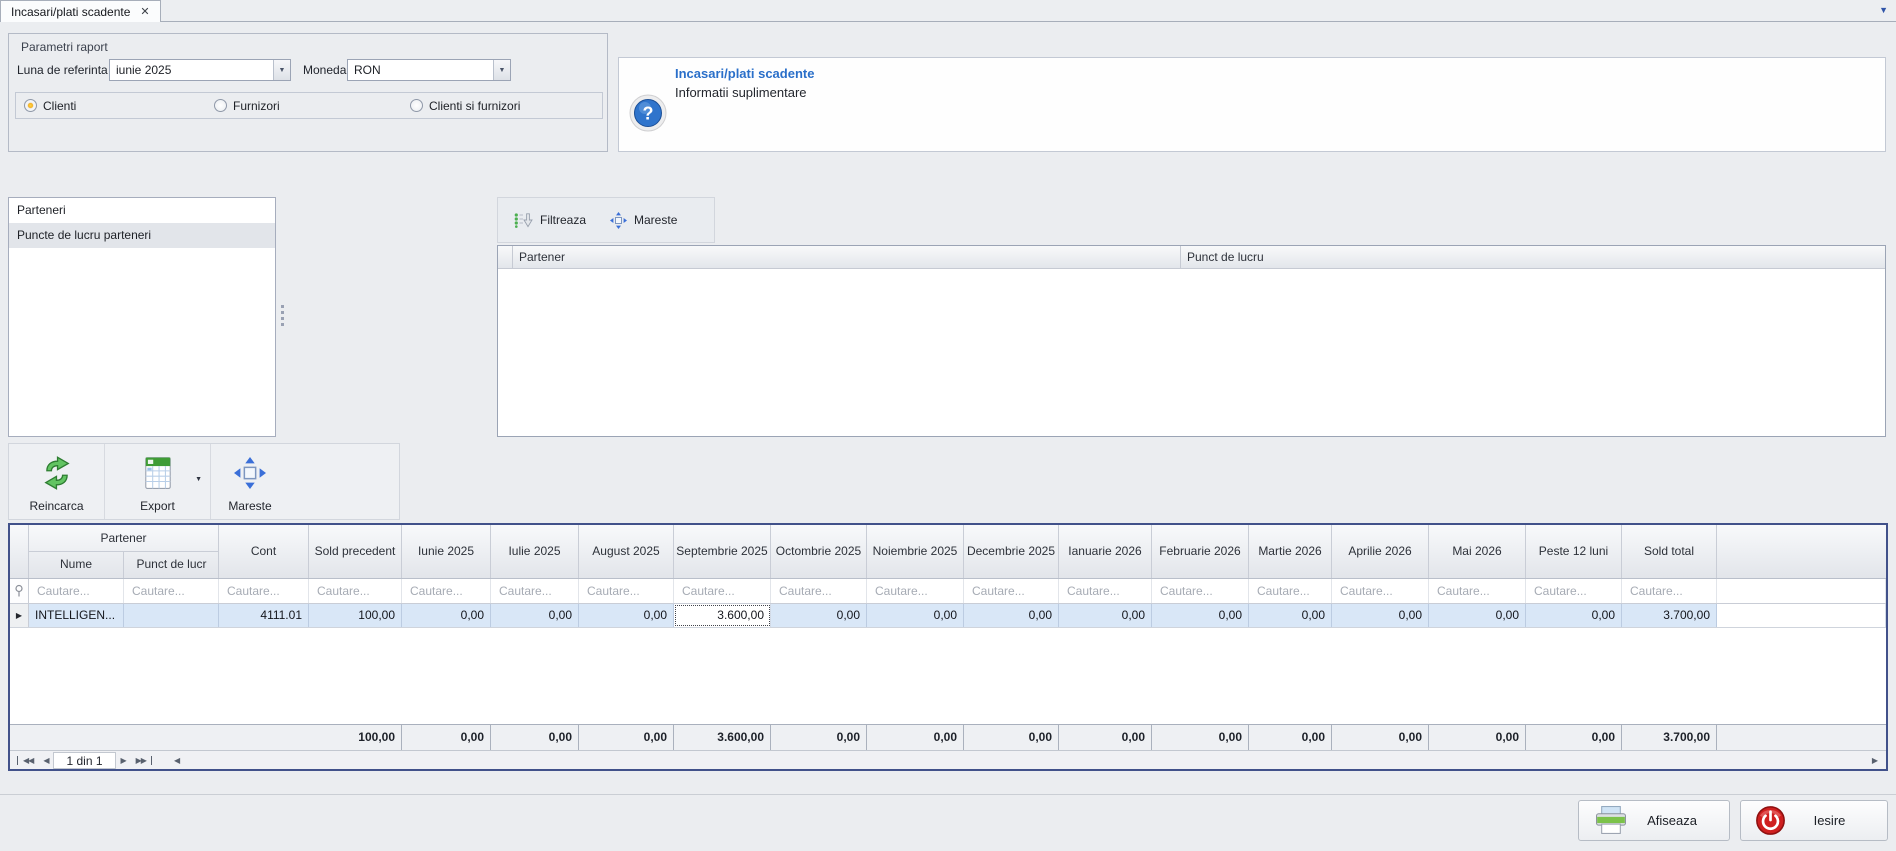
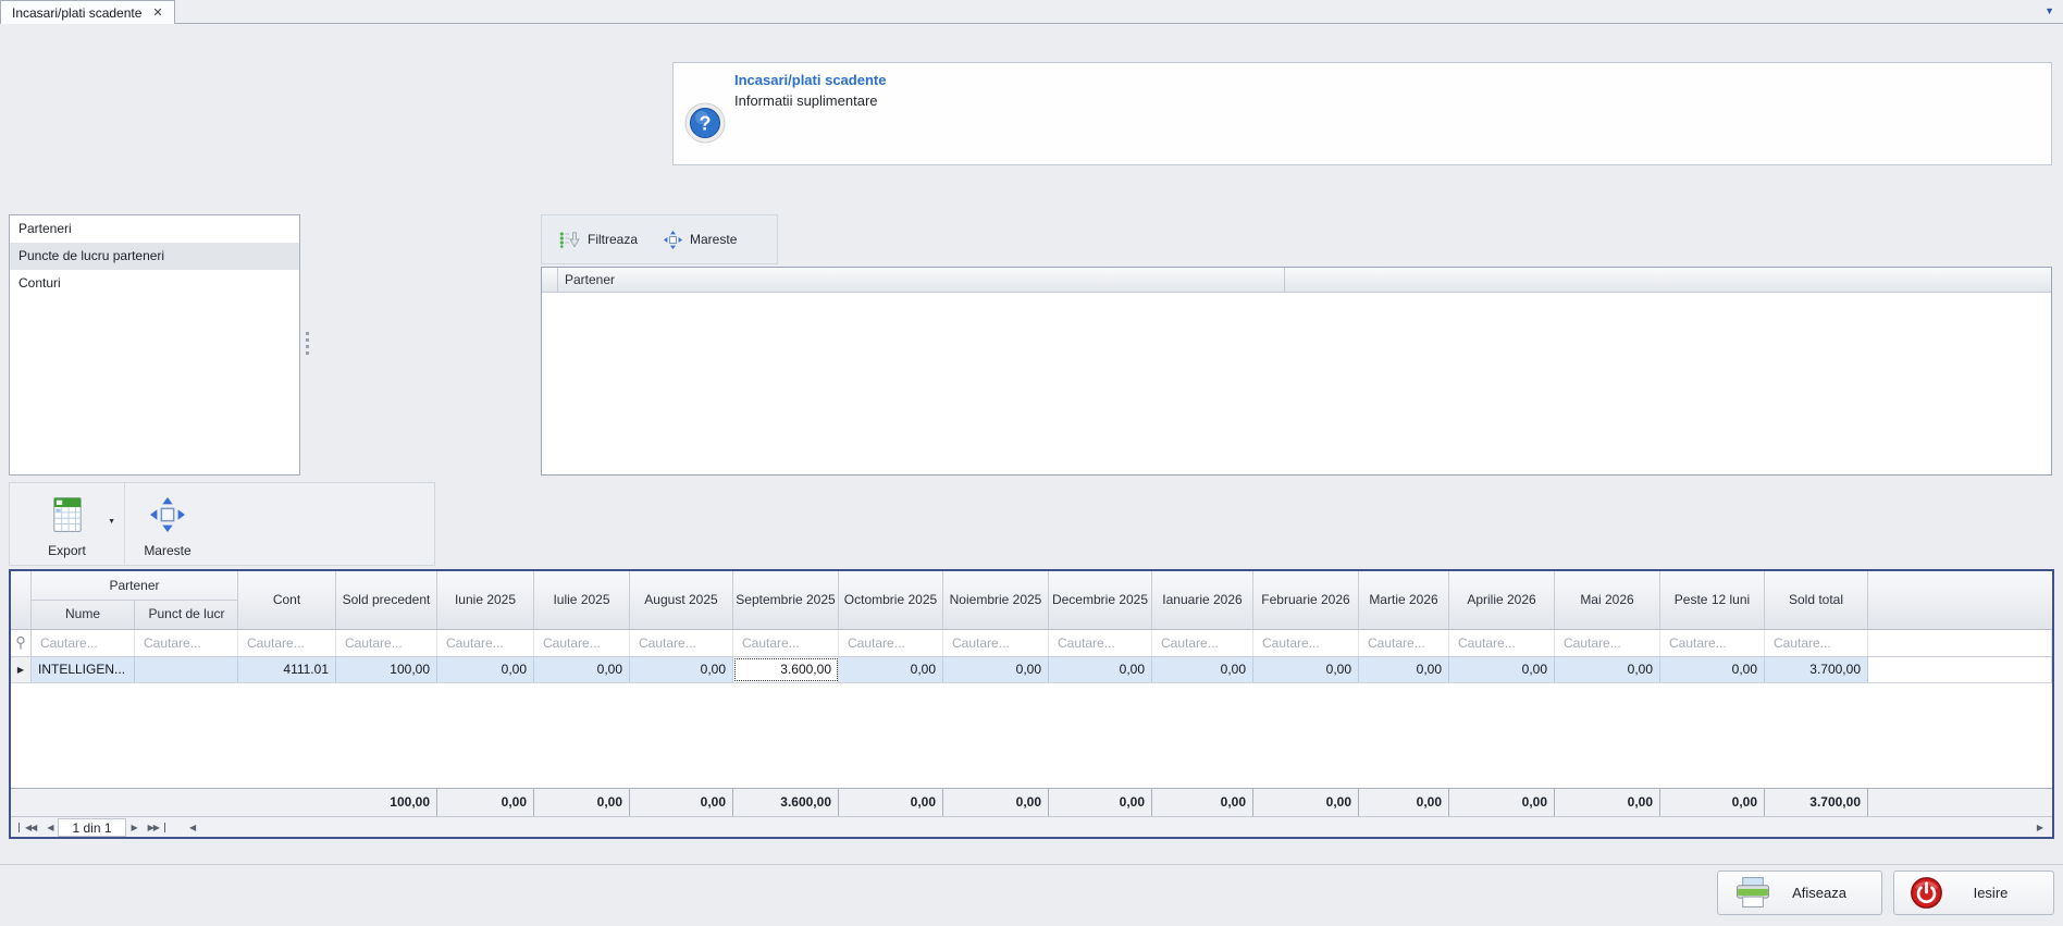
  Incasari/plati scadente
  ✕
  ▼
- Parametri raport
- Luna de referinta
- iunie 2025
- Moneda
- RON
- Clienti
- Furnizori
- Clienti si furnizori
  ?
  Incasari/plati scadente
  Informatii suplimentare
  Parteneri
  Puncte de lucru parteneri
+ Conturi
  Filtreaza
  Mareste
  Partener
- Punct de lucru
- Reincarca
  Export
  Mareste
  Partener
  Nume
  Punct de lucr
  Cont
  Sold precedent
  Iunie 2025
  Iulie 2025
  August 2025
  Septembrie 2025
  Octombrie 2025
  Noiembrie 2025
  Decembrie 2025
  Ianuarie 2026
  Februarie 2026
  Martie 2026
  Aprilie 2026
  Mai 2026
  Peste 12 luni
  Sold total
  Cautare...
  Cautare...
  Cautare...
  Cautare...
  Cautare...
  Cautare...
  Cautare...
  Cautare...
  Cautare...
  Cautare...
  Cautare...
  Cautare...
  Cautare...
  Cautare...
  Cautare...
  Cautare...
  Cautare...
  Cautare...
  ▶
  INTELLIGEN...
  4111.01
  100,00
  0,00
  0,00
  0,00
  3.600,00
  0,00
  0,00
  0,00
  0,00
  0,00
  0,00
  0,00
  0,00
  0,00
  3.700,00
  100,00
  0,00
  0,00
  0,00
  3.600,00
  0,00
  0,00
  0,00
  0,00
  0,00
  0,00
  0,00
  0,00
  0,00
  3.700,00
  ◀◀
  ◀
  1 din 1
  ▶
  ▶▶
  ◀
  ▶
  Afiseaza
  Iesire
